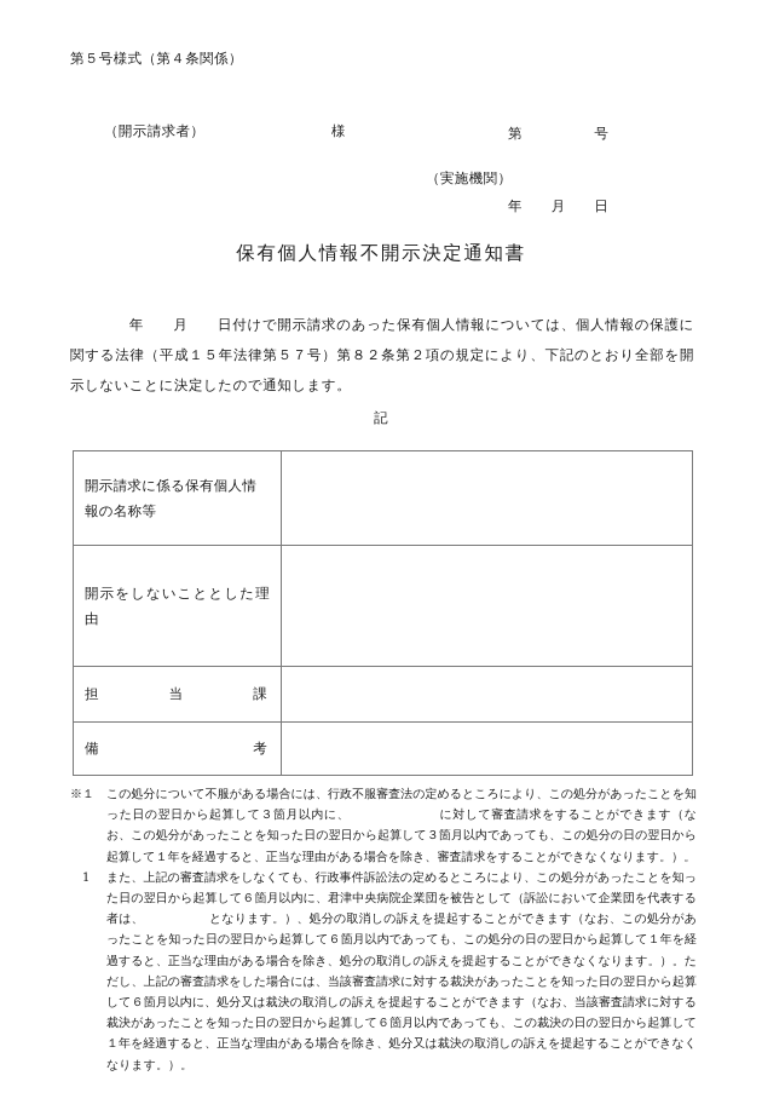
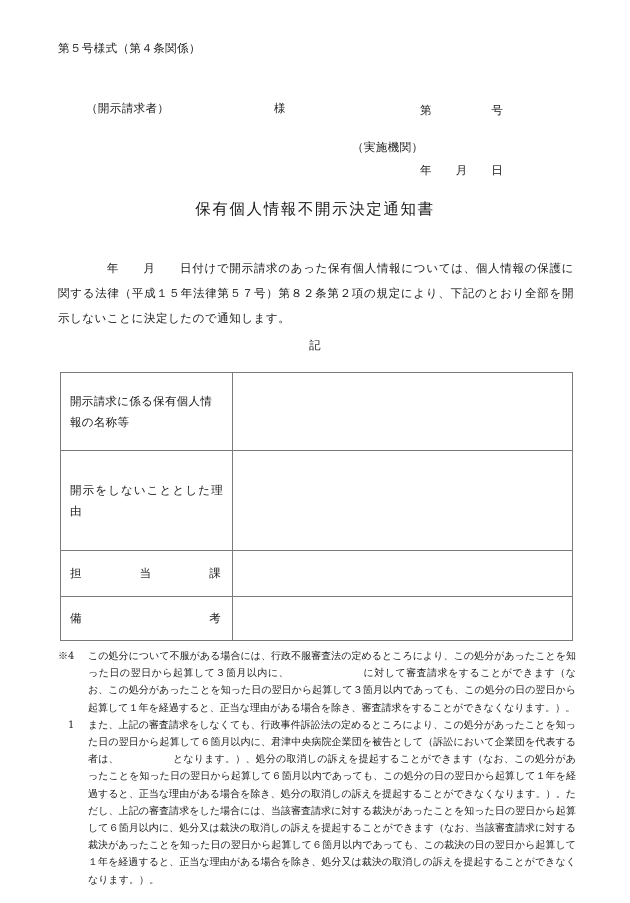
  第５号様式（第４条関係）
  第 号
  年 月 日
  （開示請求者）
  様
  （実施機関）
  保有個人情報不開示決定通知書
  年 月 日付けで開示請求のあった保有個人情報については、個人情報の保護に関する法律（平成１５年法律第５７号）第８２条第２項の規定により、下記のとおり全部を開示しないことに決定したので通知します。
  記
  開示請求に係る保有個人情報の名称等
  開示をしないこととした理由
  担 当 課
  備 考
- ※１
+ ※4
  この処分について不服がある場合には、行政不服審査法の定めるところにより、この処分があったことを知った日の翌日から起算して３箇月以内に、 に対して審査請求をすることができます（なお、この処分があったことを知った日の翌日から起算して３箇月以内であっても、この処分の日の翌日から起算して１年を経過すると、正当な理由がある場合を除き、審査請求をすることができなくなります。）。
  1
  また、上記の審査請求をしなくても、行政事件訴訟法の定めるところにより、この処分があったことを知った日の翌日から起算して６箇月以内に、君津中央病院企業団を被告として（訴訟において企業団を代表する者は、 となります。）、処分の取消しの訴えを提起することができます（なお、この処分があったことを知った日の翌日から起算して６箇月以内であっても、この処分の日の翌日から起算して１年を経過すると、正当な理由がある場合を除き、処分の取消しの訴えを提起することができなくなります。）。ただし、上記の審査請求をした場合には、当該審査請求に対する裁決があったことを知った日の翌日から起算して６箇月以内に、処分又は裁決の取消しの訴えを提起することができます（なお、当該審査請求に対する裁決があったことを知った日の翌日から起算して６箇月以内であっても、この裁決の日の翌日から起算して１年を経過すると、正当な理由がある場合を除き、処分又は裁決の取消しの訴えを提起することができなくなります。）。
